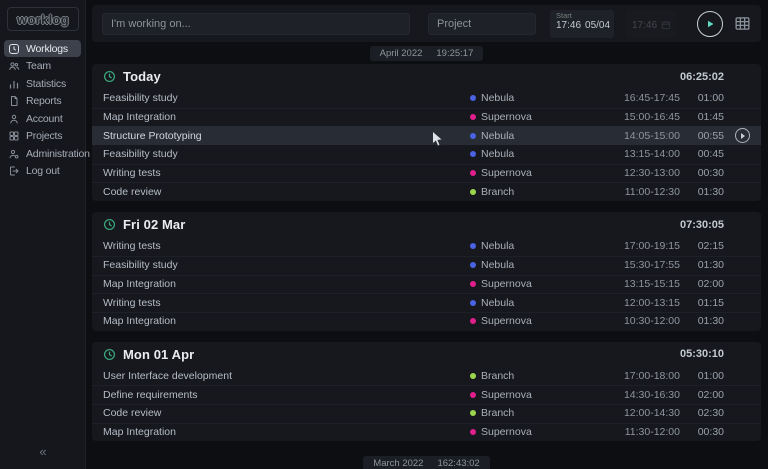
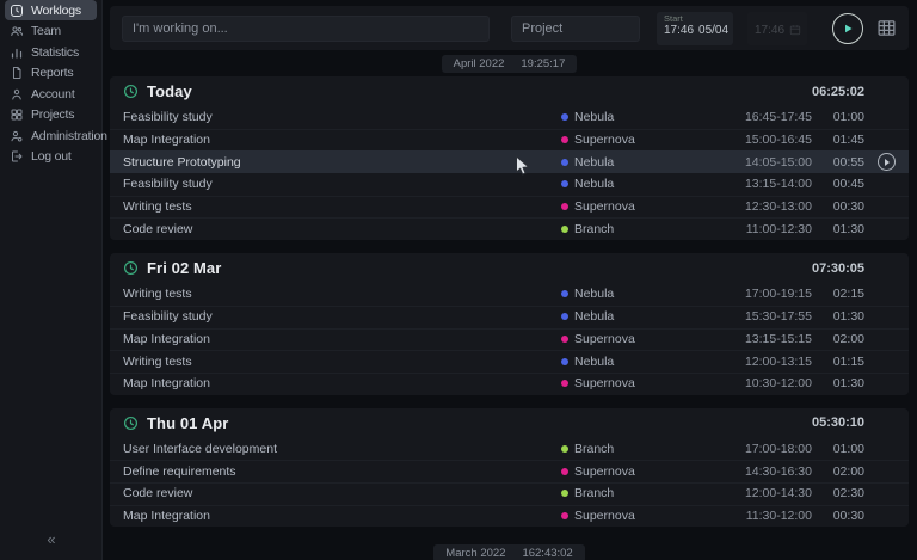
- worklog
  Worklogs
  Team
  Statistics
  Reports
  Account
  Projects
  Administration
  Log out
  «
  I'm working on...
  Project
  Start
  17:46
  05/04
  17:46
  April 2022
  19:25:17
  Today
  06:25:02
  Feasibility study
  Nebula
  16:45-17:45
  01:00
  Map Integration
  Supernova
  15:00-16:45
  01:45
  Structure Prototyping
  Nebula
  14:05-15:00
  00:55
  Feasibility study
  Nebula
  13:15-14:00
  00:45
  Writing tests
  Supernova
  12:30-13:00
  00:30
  Code review
  Branch
  11:00-12:30
  01:30
  Fri 02 Mar
  07:30:05
  Writing tests
  Nebula
  17:00-19:15
  02:15
  Feasibility study
  Nebula
  15:30-17:55
  01:30
  Map Integration
  Supernova
  13:15-15:15
  02:00
  Writing tests
  Nebula
  12:00-13:15
  01:15
  Map Integration
  Supernova
  10:30-12:00
  01:30
- Mon 01 Apr
+ Thu 01 Apr
  05:30:10
  User Interface development
  Branch
  17:00-18:00
  01:00
  Define requirements
  Supernova
  14:30-16:30
  02:00
  Code review
  Branch
  12:00-14:30
  02:30
  Map Integration
  Supernova
  11:30-12:00
  00:30
  March 2022
  162:43:02
